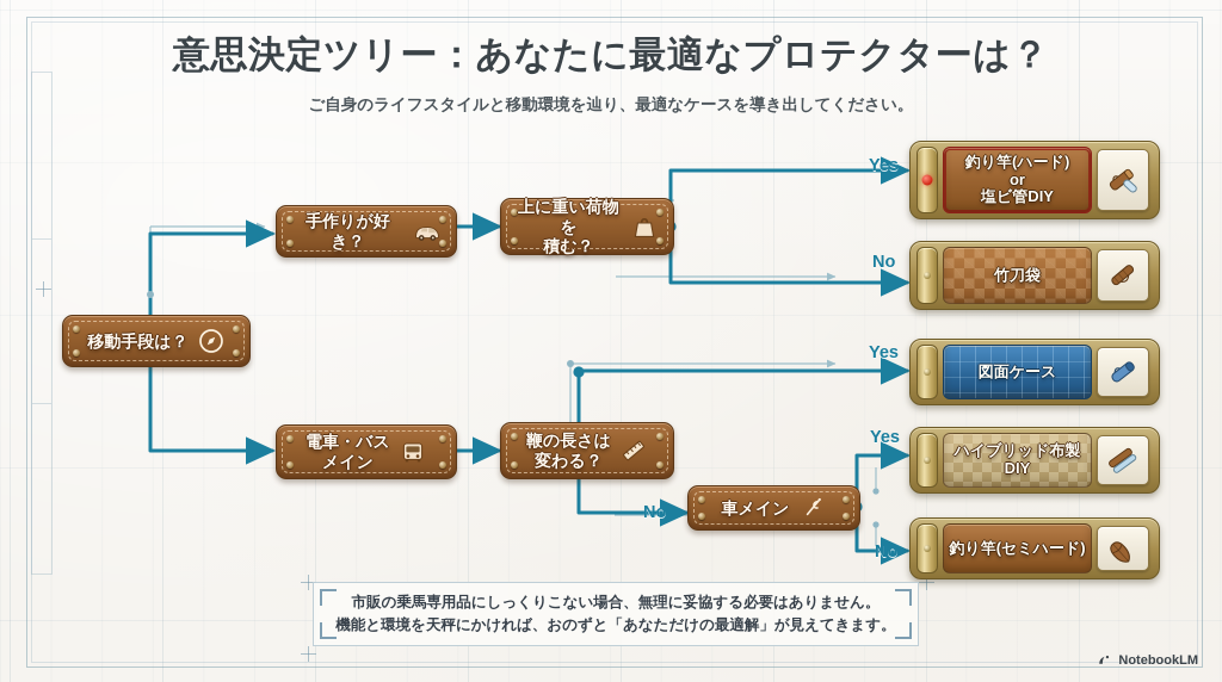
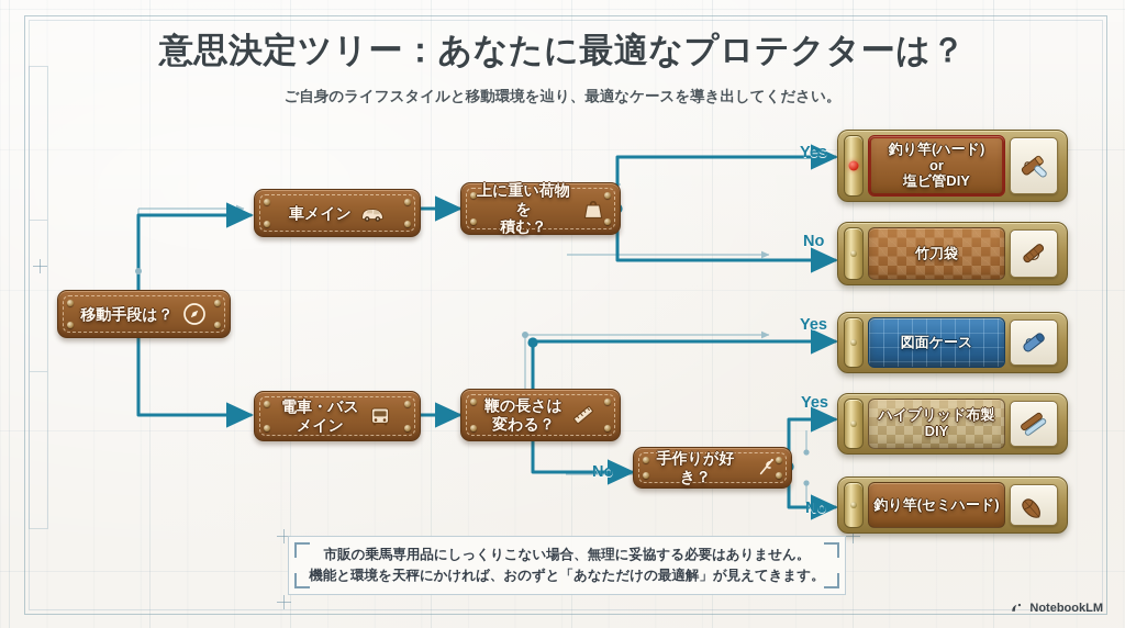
  意思決定ツリー：あなたに最適なプロテクターは？
  ご自身のライフスタイルと移動環境を辿り、最適なケースを導き出してください。
  Yes
  No
  Yes
  No
  Yes
  No
  移動手段は？
- 手作りが好き？
+ 車メイン
  上に重い荷物を
  積む？
  電車・バス
  メイン
  鞭の長さは
  変わる？
- 車メイン
+ 手作りが好き？
  釣り竿(ハード)
  or
  塩ビ管DIY
  竹刀袋
  図面ケース
  ハイブリッド布製
  DIY
  釣り竿(セミハード)
  市販の乗馬専用品にしっくりこない場合、無理に妥協する必要はありません。
  機能と環境を天秤にかければ、おのずと「あなただけの最適解」が見えてきます。
  NotebookLM
